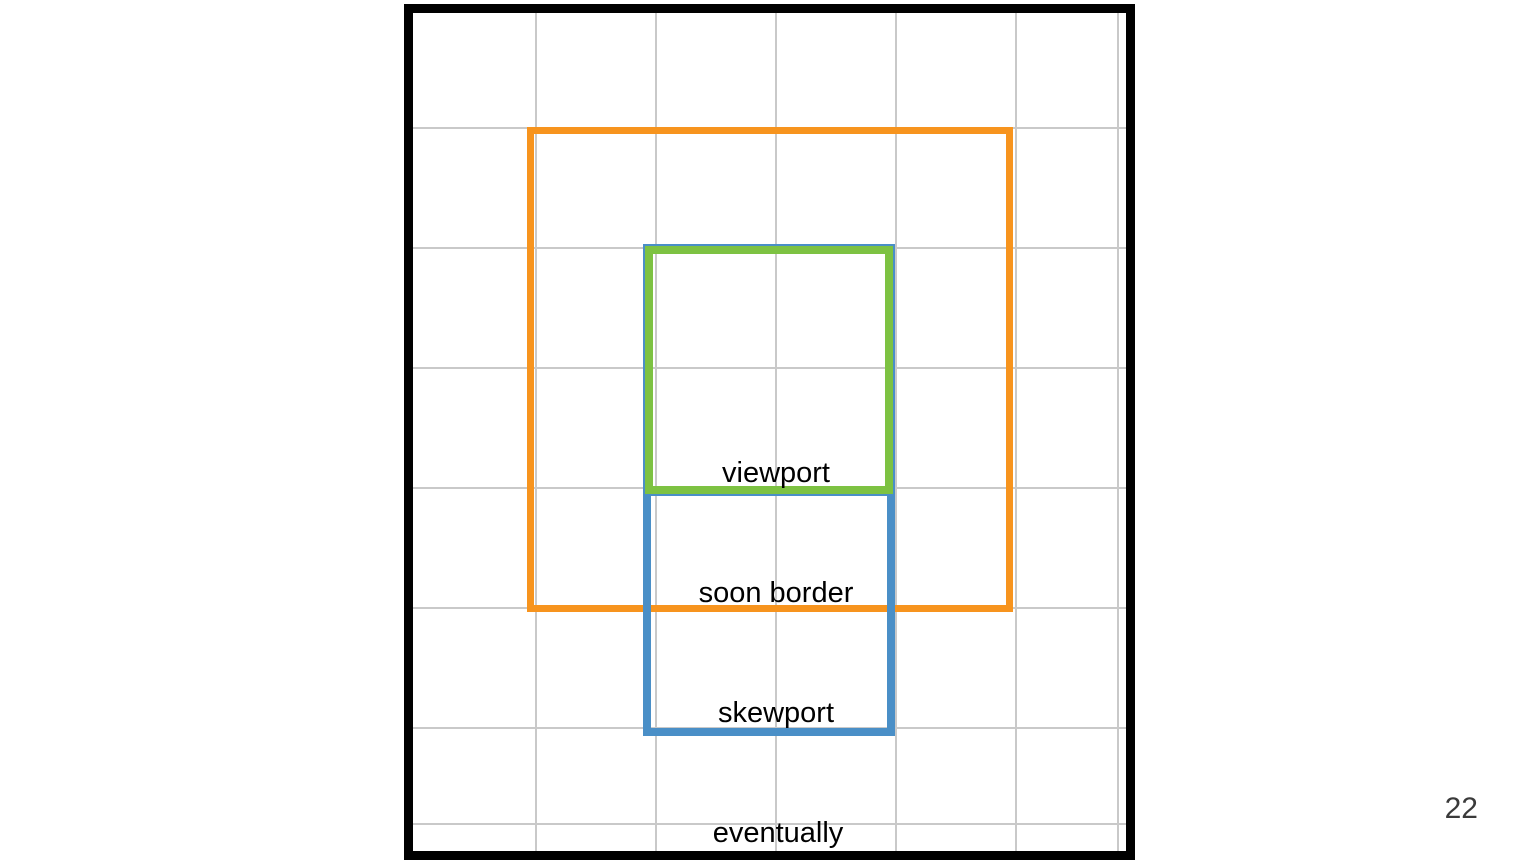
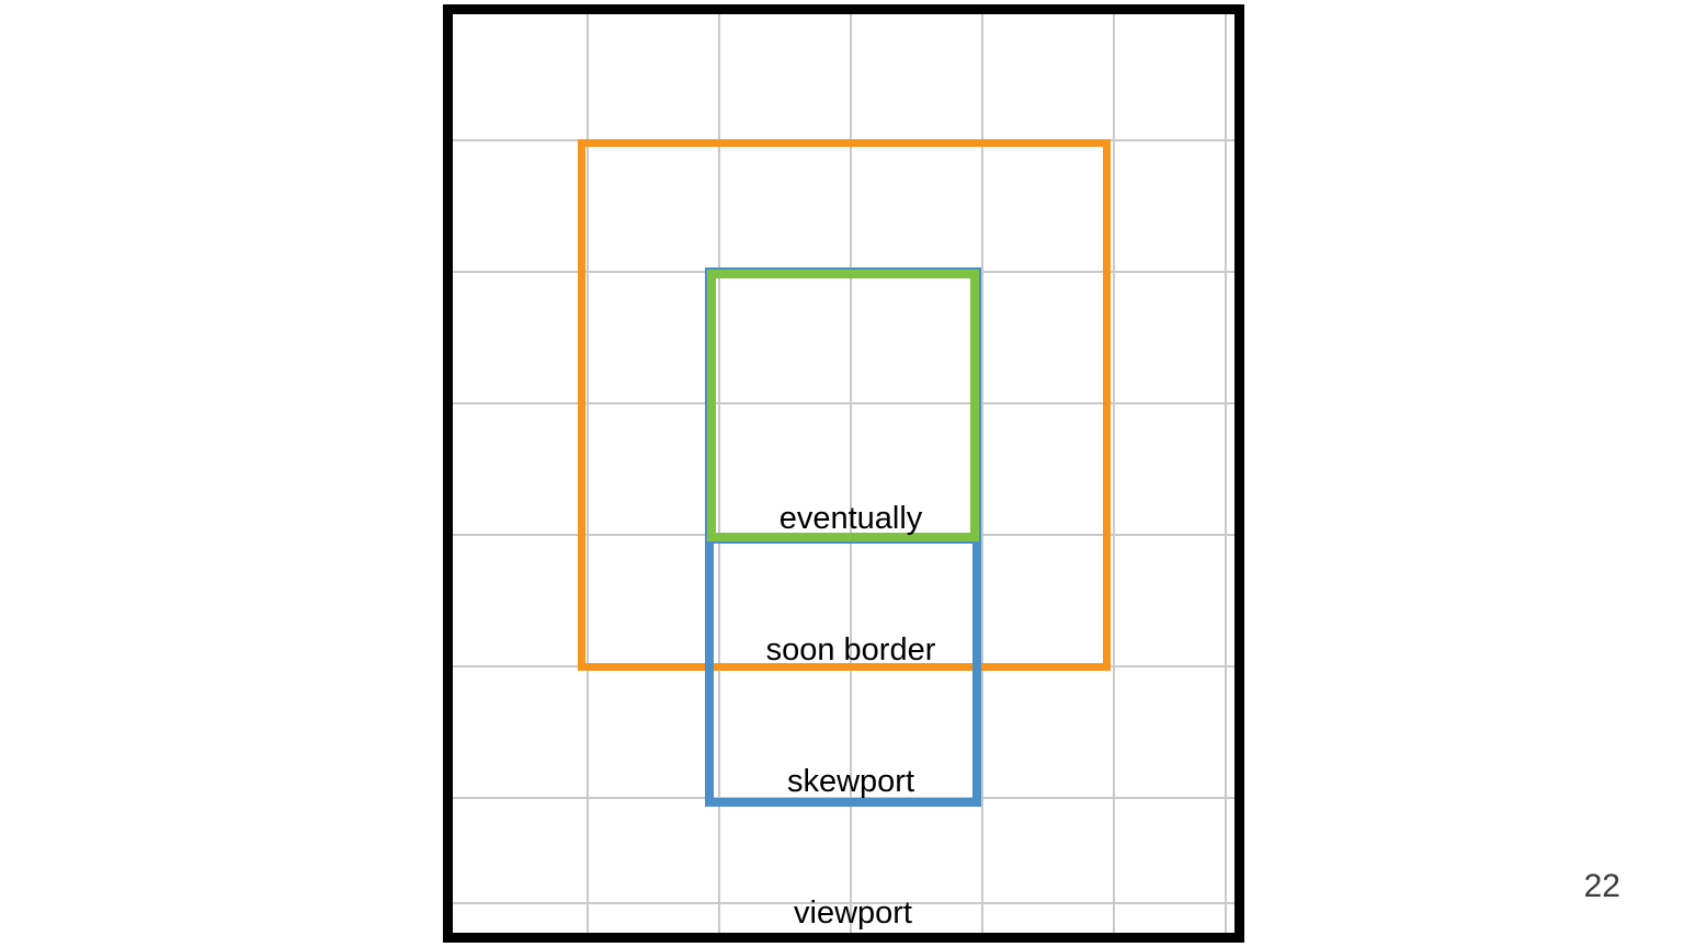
- viewport
+ eventually
  soon border
  skewport
- eventually
+ viewport
  22
